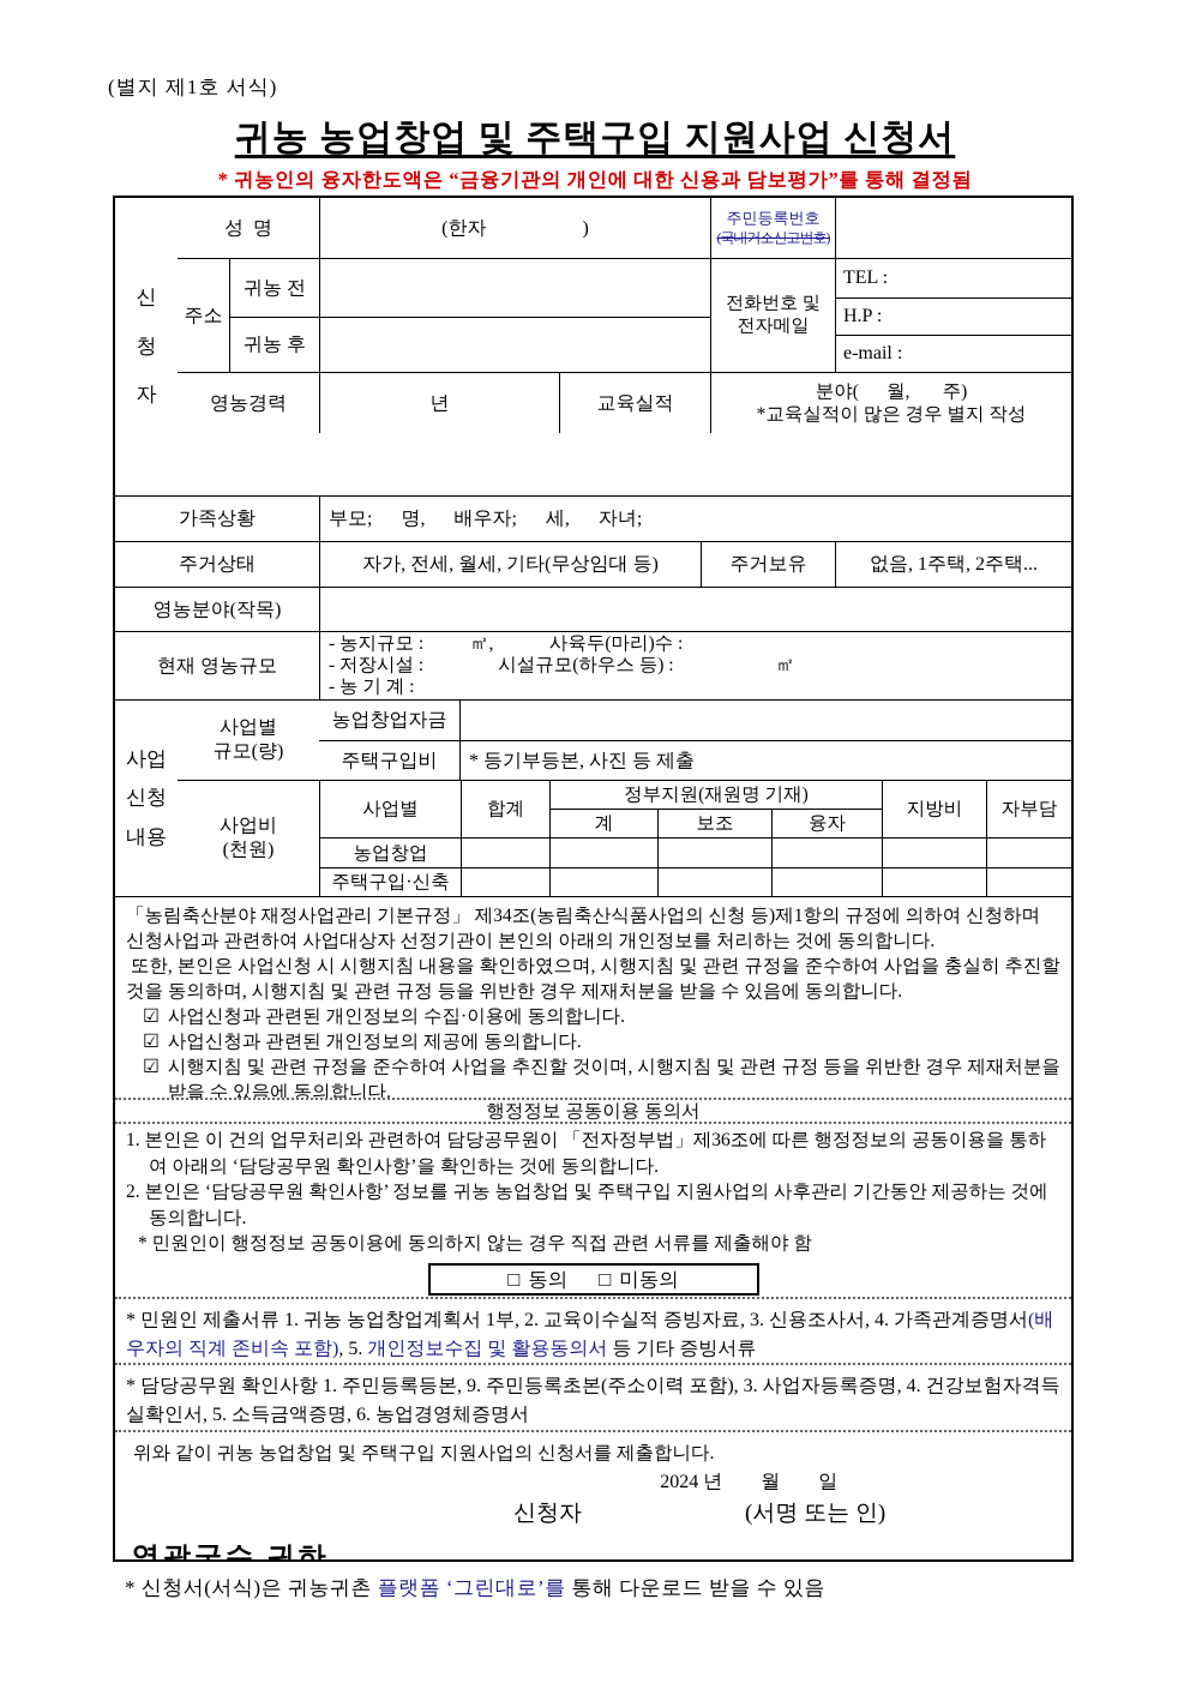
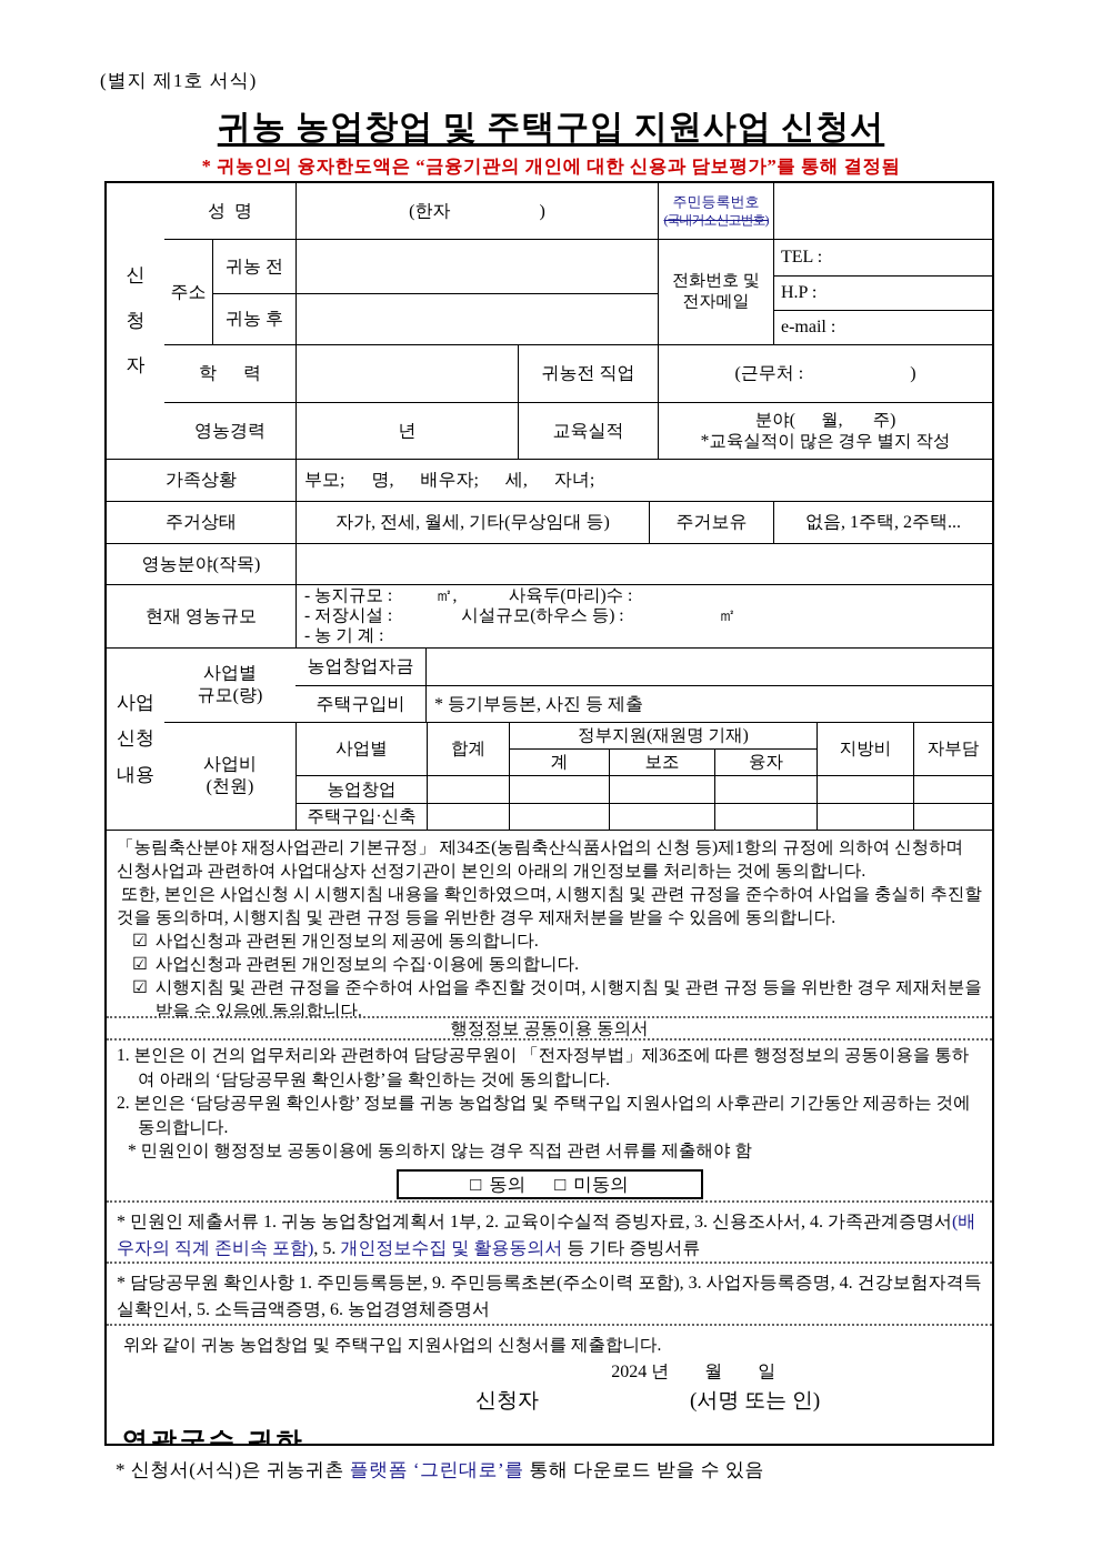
  (별지 제1호 서식)
  귀농 농업창업 및 주택구입 지원사업 신청서
  * 귀농인의 융자한도액은 “금융기관의 개인에 대한 신용과 담보평가”를 통해 결정됨
  신청자
  성 명
  (한자 )
  주민등록번호
  (국내거소신고번호)
  주소
  귀농 전
  귀농 후
  전화번호 및
  전자메일
  TEL :
  H.P :
  e-mail :
+ 학 력
+ 귀농전 직업
+ (근무처 : )
  영농경력
  년
  교육실적
  분야( 월, 주)
  *교육실적이 많은 경우 별지 작성
  가족상황
  부모; 명, 배우자; 세, 자녀;
  주거상태
  자가, 전세, 월세, 기타(무상임대 등)
  주거보유
  없음, 1주택, 2주택...
  영농분야(작목)
  현재 영농규모
  - 농지규모 : ㎡, 사육두(마리)수 :
  - 저장시설 : 시설규모(하우스 등) : ㎡
  - 농 기 계 :
  사업신청내용
  사업별
  규모(량)
  농업창업자금
  주택구입비
  * 등기부등본, 사진 등 제출
  사업비
  (천원)
  사업별
  합계
  정부지원(재원명 기재)
  지방비
  자부담
  계
  보조
  융자
  농업창업
  주택구입·신축
  「농림축산분야 재정사업관리 기본규정」 제34조(농림축산식품사업의 신청 등)제1항의 규정에 의하여 신청하며 신청사업과 관련하여 사업대상자 선정기관이 본인의 아래의 개인정보를 처리하는 것에 동의합니다.
  또한, 본인은 사업신청 시 시행지침 내용을 확인하였으며, 시행지침 및 관련 규정을 준수하여 사업을 충실히 추진할 것을 동의하며, 시행지침 및 관련 규정 등을 위반한 경우 제재처분을 받을 수 있음에 동의합니다.
  ☑
- 사업신청과 관련된 개인정보의 수집·이용에 동의합니다.
+ 사업신청과 관련된 개인정보의 제공에 동의합니다.
  ☑
- 사업신청과 관련된 개인정보의 제공에 동의합니다.
+ 사업신청과 관련된 개인정보의 수집·이용에 동의합니다.
  ☑
  시행지침 및 관련 규정을 준수하여 사업을 추진할 것이며, 시행지침 및 관련 규정 등을 위반한 경우 제재처분을 받을 수 있음에 동의합니다.
  행정정보 공동이용 동의서
  1. 본인은 이 건의 업무처리와 관련하여 담당공무원이 「전자정부법」제36조에 따른 행정정보의 공동이용을 통하여 아래의 ‘담당공무원 확인사항’을 확인하는 것에 동의합니다.
  2. 본인은 ‘담당공무원 확인사항’ 정보를 귀농 농업창업 및 주택구입 지원사업의 사후관리 기간동안 제공하는 것에 동의합니다.
  * 민원인이 행정정보 공동이용에 동의하지 않는 경우 직접 관련 서류를 제출해야 함
  □
  동의
  □
  미동의
  * 민원인 제출서류 1. 귀농 농업창업계획서 1부, 2. 교육이수실적 증빙자료, 3. 신용조사서, 4. 가족관계증명서(배우자의 직계 존비속 포함), 5. 개인정보수집 및 활용동의서 등 기타 증빙서류
  * 담당공무원 확인사항 1. 주민등록등본, 9. 주민등록초본(주소이력 포함), 3. 사업자등록증명, 4. 건강보험자격득실확인서, 5. 소득금액증명, 6. 농업경영체증명서
  위와 같이 귀농 농업창업 및 주택구입 지원사업의 신청서를 제출합니다.
  2024 년 월 일
  신청자
  (서명 또는 인)
  영광군수 귀하
  * 신청서(서식)은 귀농귀촌 플랫폼 ‘그린대로’를 통해 다운로드 받을 수 있음
